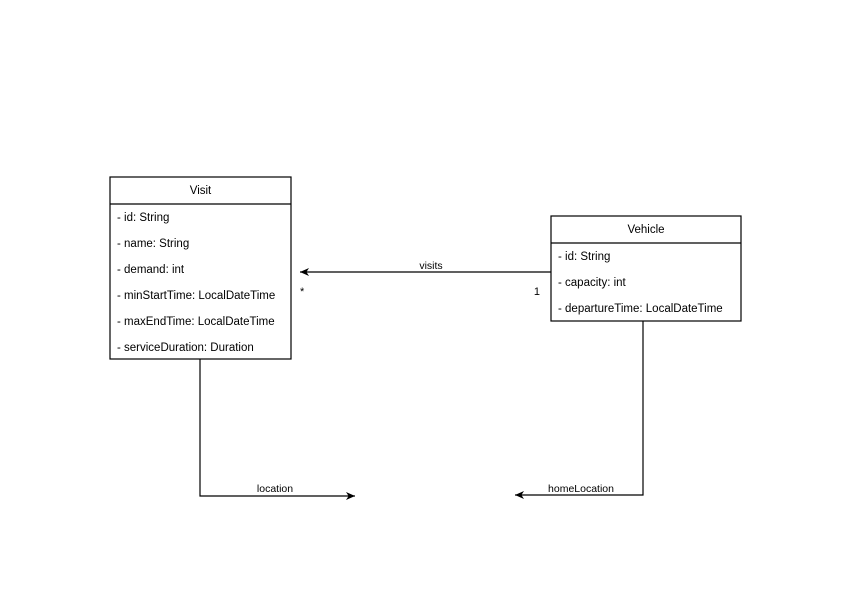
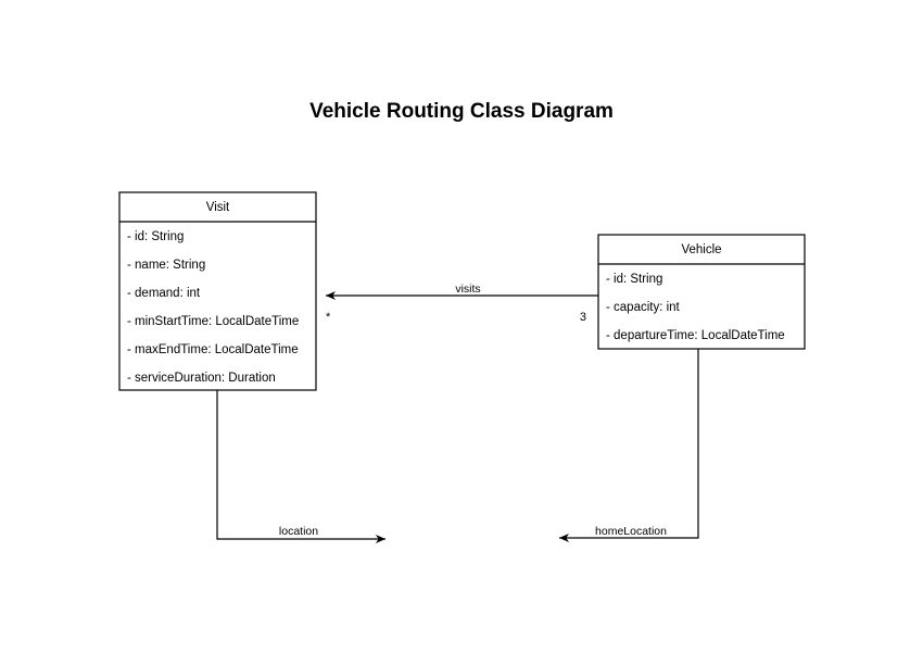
+ Vehicle Routing Class Diagram
  visits
  *
- 1
+ 3
  location
  homeLocation
  Visit
  - id: String
  - name: String
  - demand: int
  - minStartTime: LocalDateTime
  - maxEndTime: LocalDateTime
  - serviceDuration: Duration
  Vehicle
  - id: String
  - capacity: int
  - departureTime: LocalDateTime
